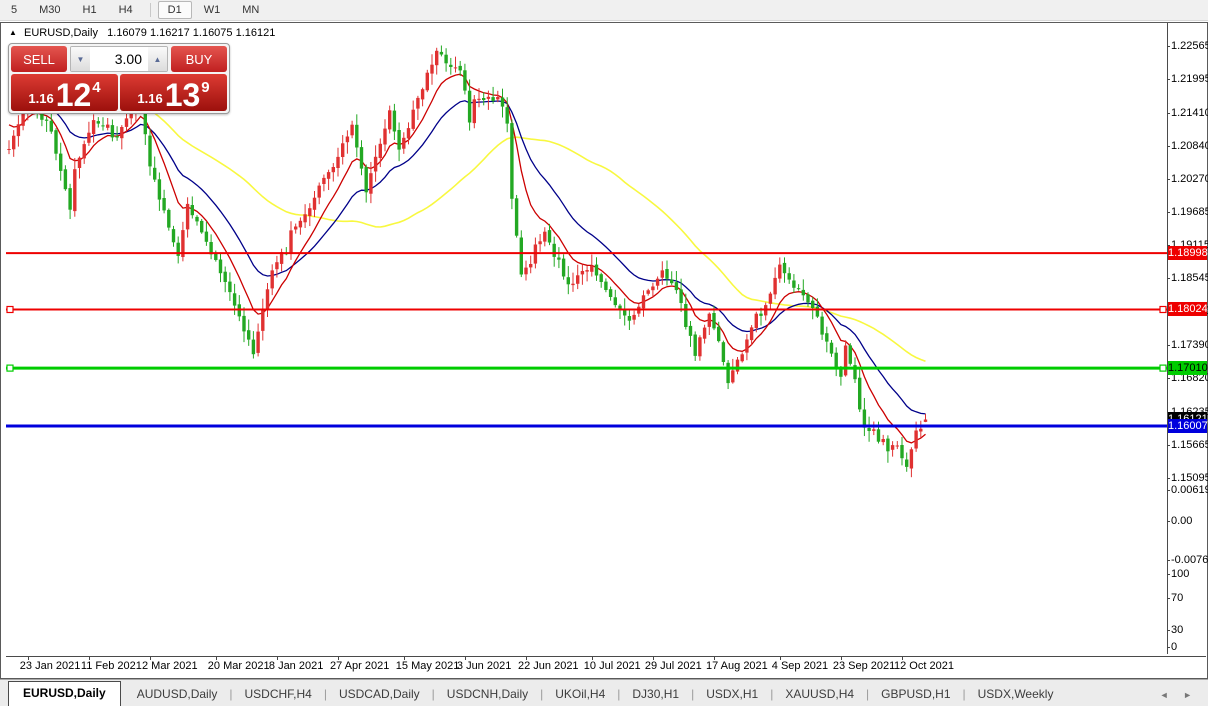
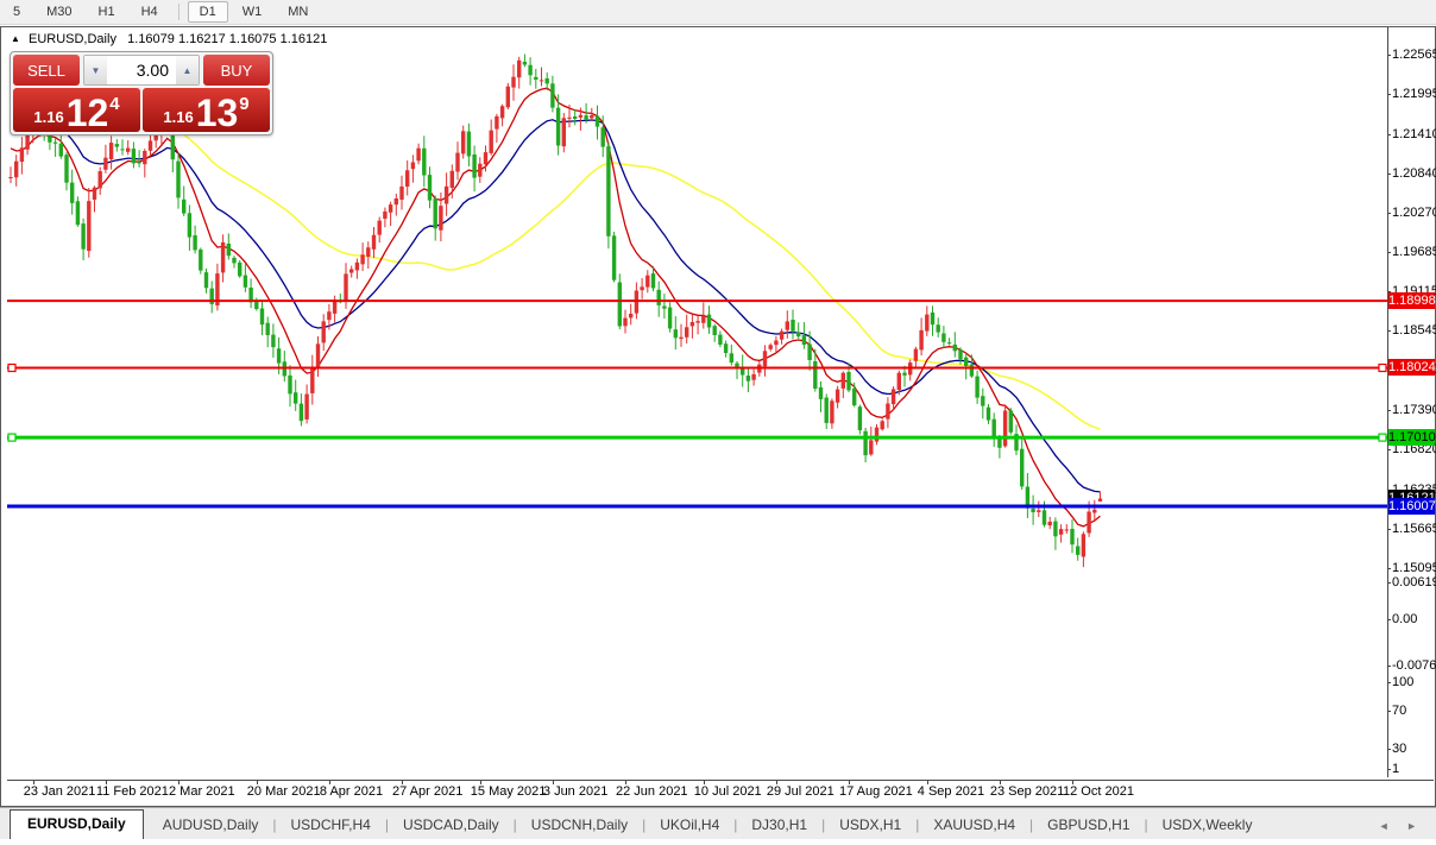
  5
  M30
  H1
  H4
  D1
  W1
  MN
  ▲ EURUSD,Daily 1.16079 1.16217 1.16075 1.16121
  SELL
  ▼
  3.00
  ▲
  BUY
  1.16
  12
  4
  1.16
  13
  9
  1.2256
  1.2199
  1.2141
  1.2084
  1.2027
  1.1968
  1.1854
  1.1739
  1.1682
  1.1566
  1.1509
  0.0061
  0.00
  -0.0076
  100
  70
  30
- 0
+ 1
  1.18998
  1.18024
  1.17010
  1.16007
  23 Jan 2021
  11 Feb 2021
  2 Mar 2021
  20 Mar 2021
- 8 Jan 2021
+ 8 Apr 2021
  27 Apr 2021
  15 May 2021
  3 Jun 2021
  22 Jun 2021
  10 Jul 2021
  29 Jul 2021
  17 Aug 2021
  4 Sep 2021
  23 Sep 2021
  12 Oct 2021
  EURUSD,Daily
  AUDUSD,Daily
  |
  USDCHF,H4
  |
  USDCAD,Daily
  |
  USDCNH,Daily
  |
  UKOil,H4
  |
  DJ30,H1
  |
  USDX,H1
  |
  XAUUSD,H4
  |
  GBPUSD,H1
  |
  USDX,Weekly
  ◄ ►
